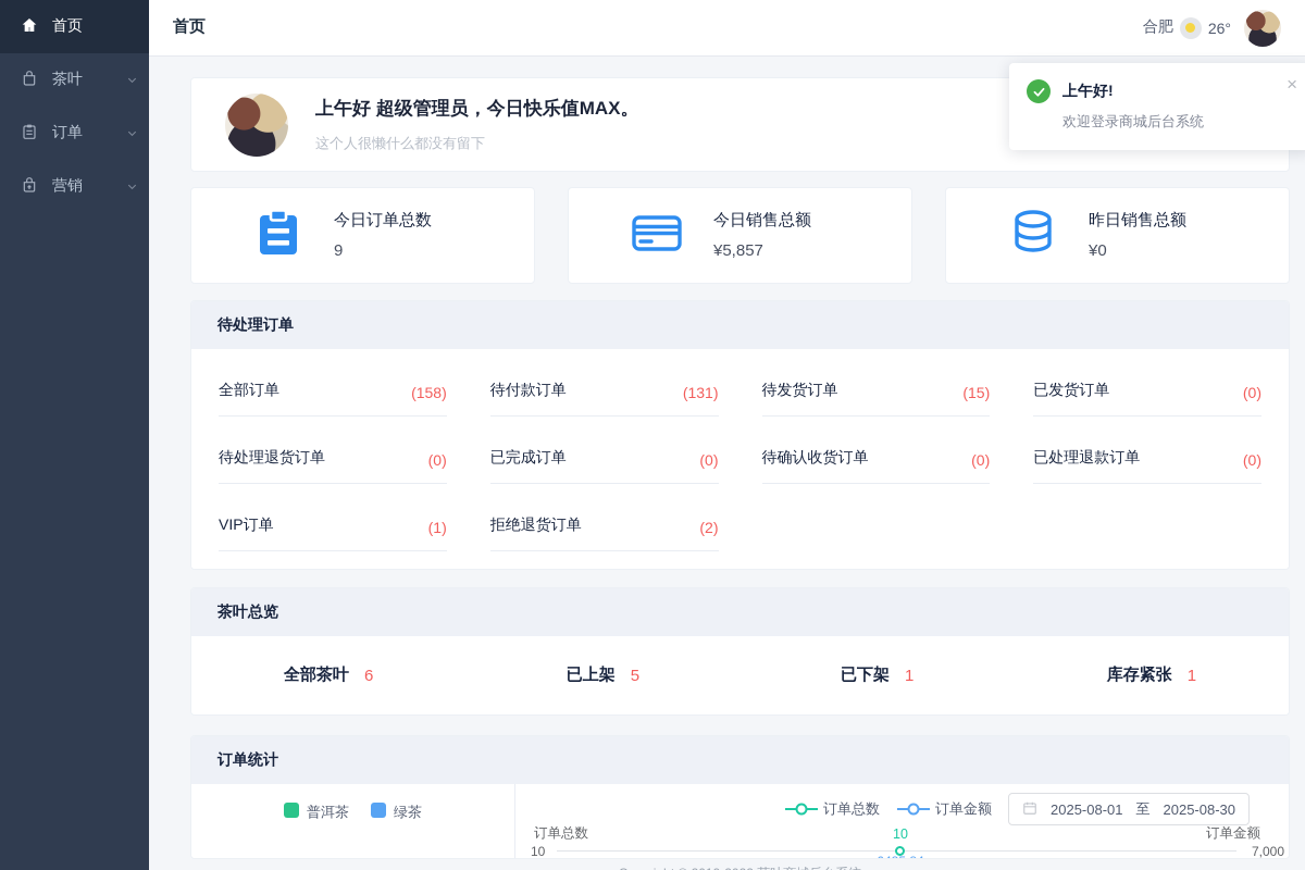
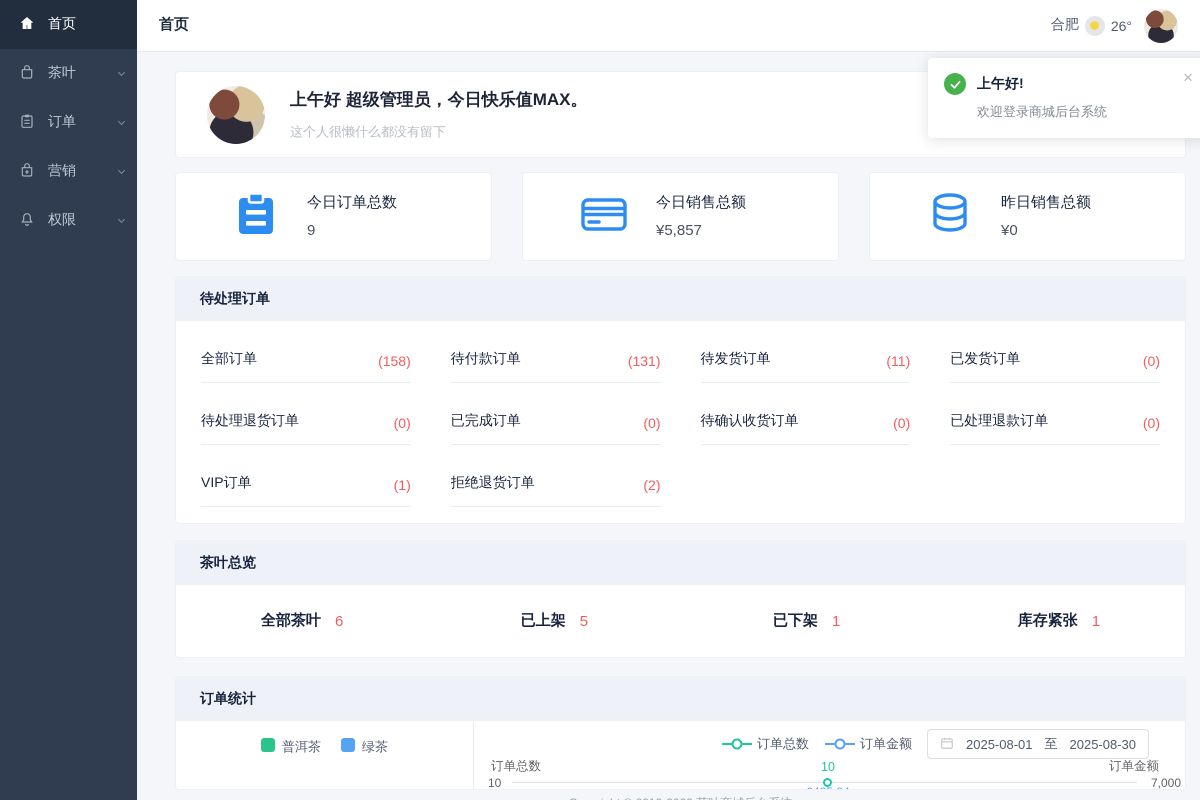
  首页
  茶叶
  订单
  营销
+ 权限
  首页
  合肥
  26°
  上午好 超级管理员，今日快乐值MAX。
  这个人很懒什么都没有留下
  今日订单总数
  9
  今日销售总额
  ¥5,857
  昨日销售总额
  ¥0
  待处理订单
  全部订单
  (158)
  待付款订单
  (131)
  待发货订单
- (15)
+ (11)
  已发货订单
  (0)
  待处理退货订单
  (0)
  已完成订单
  (0)
  待确认收货订单
  (0)
  已处理退款订单
  (0)
  VIP订单
  (1)
  拒绝退货订单
  (2)
  茶叶总览
  全部茶叶
  6
  已上架
  5
  已下架
  1
  库存紧张
  1
  订单统计
  普洱茶
  绿茶
  订单总数
  订单金额
  2025-08-01
  至
  2025-08-30
  订单总数
  订单金额
  10
  7,000
  10
  上午好!
  欢迎登录商城后台系统
  ×
